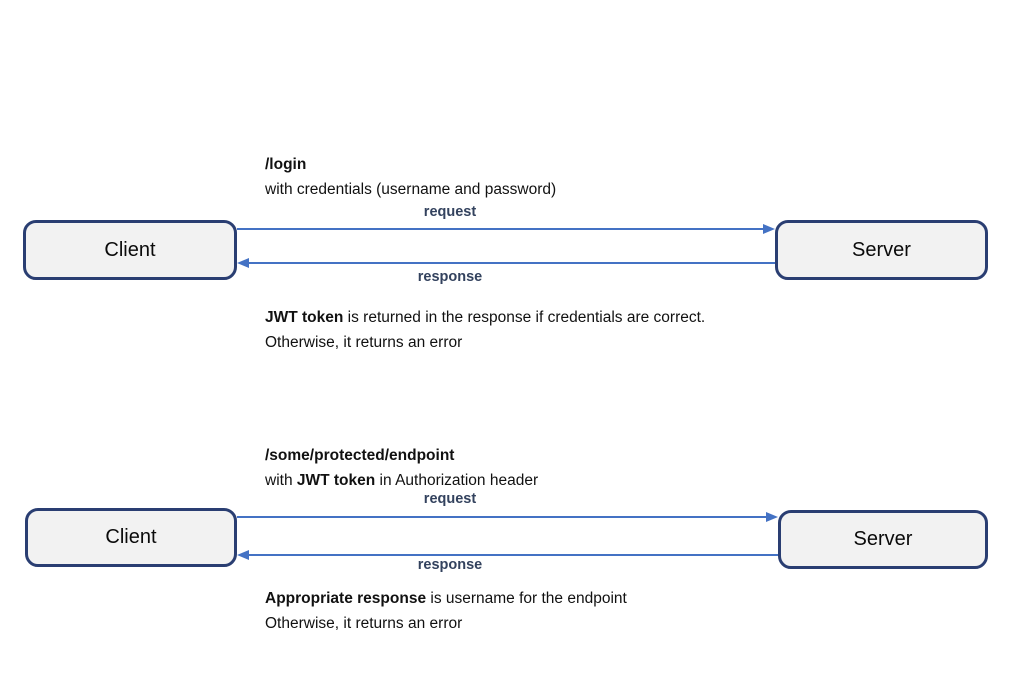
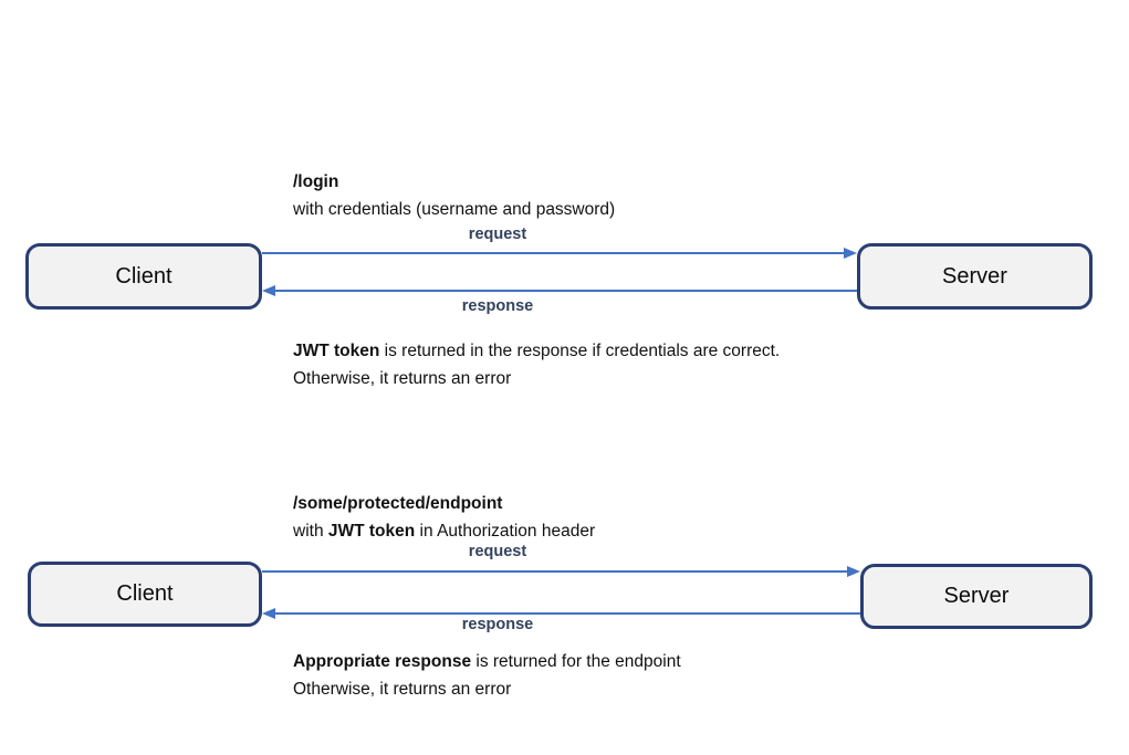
  /login
  with credentials (username and password)
  request
  response
  Client
  Server
  JWT token is returned in the response if credentials are correct.
  Otherwise, it returns an error
  /some/protected/endpoint
  with JWT token in Authorization header
  request
  response
  Client
  Server
- Appropriate response is username for the endpoint
+ Appropriate response is returned for the endpoint
  Otherwise, it returns an error
